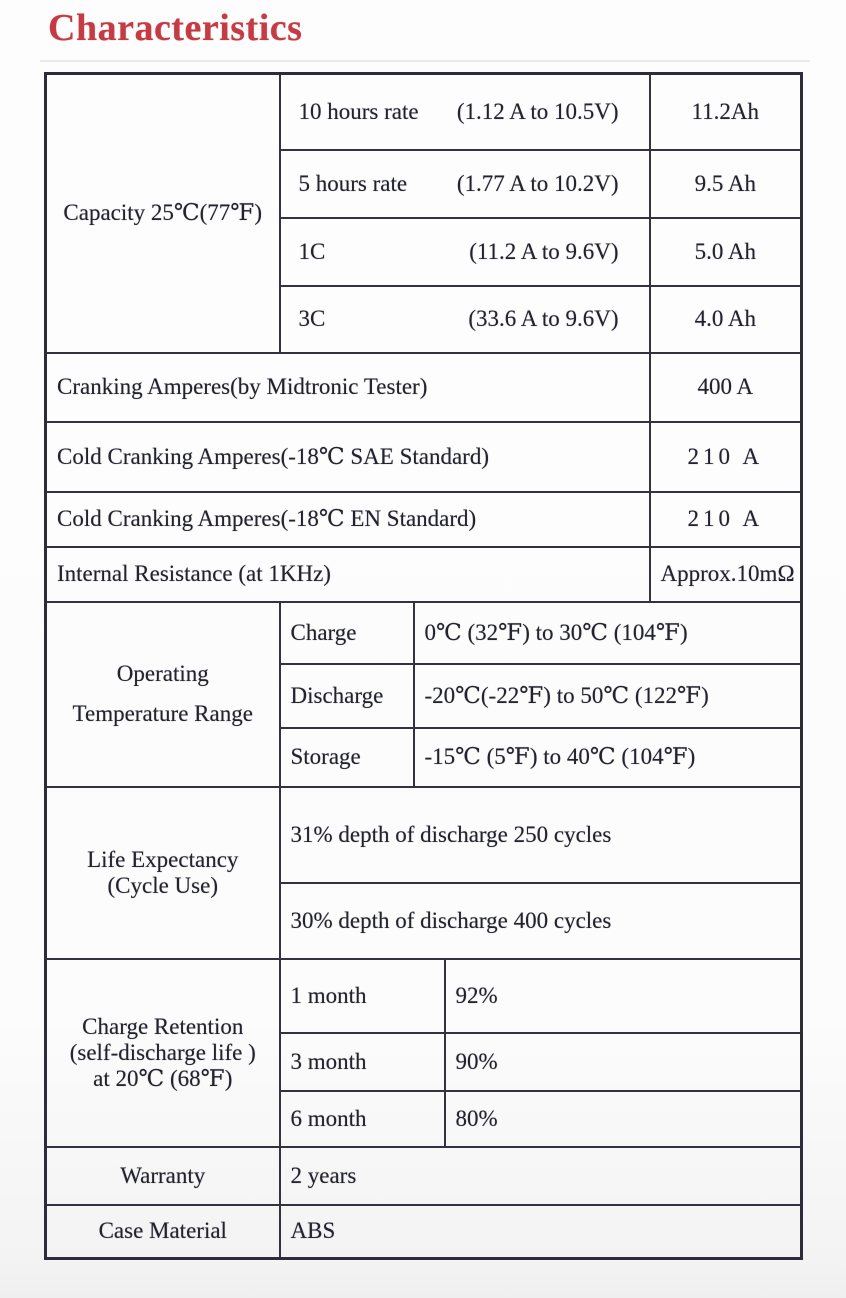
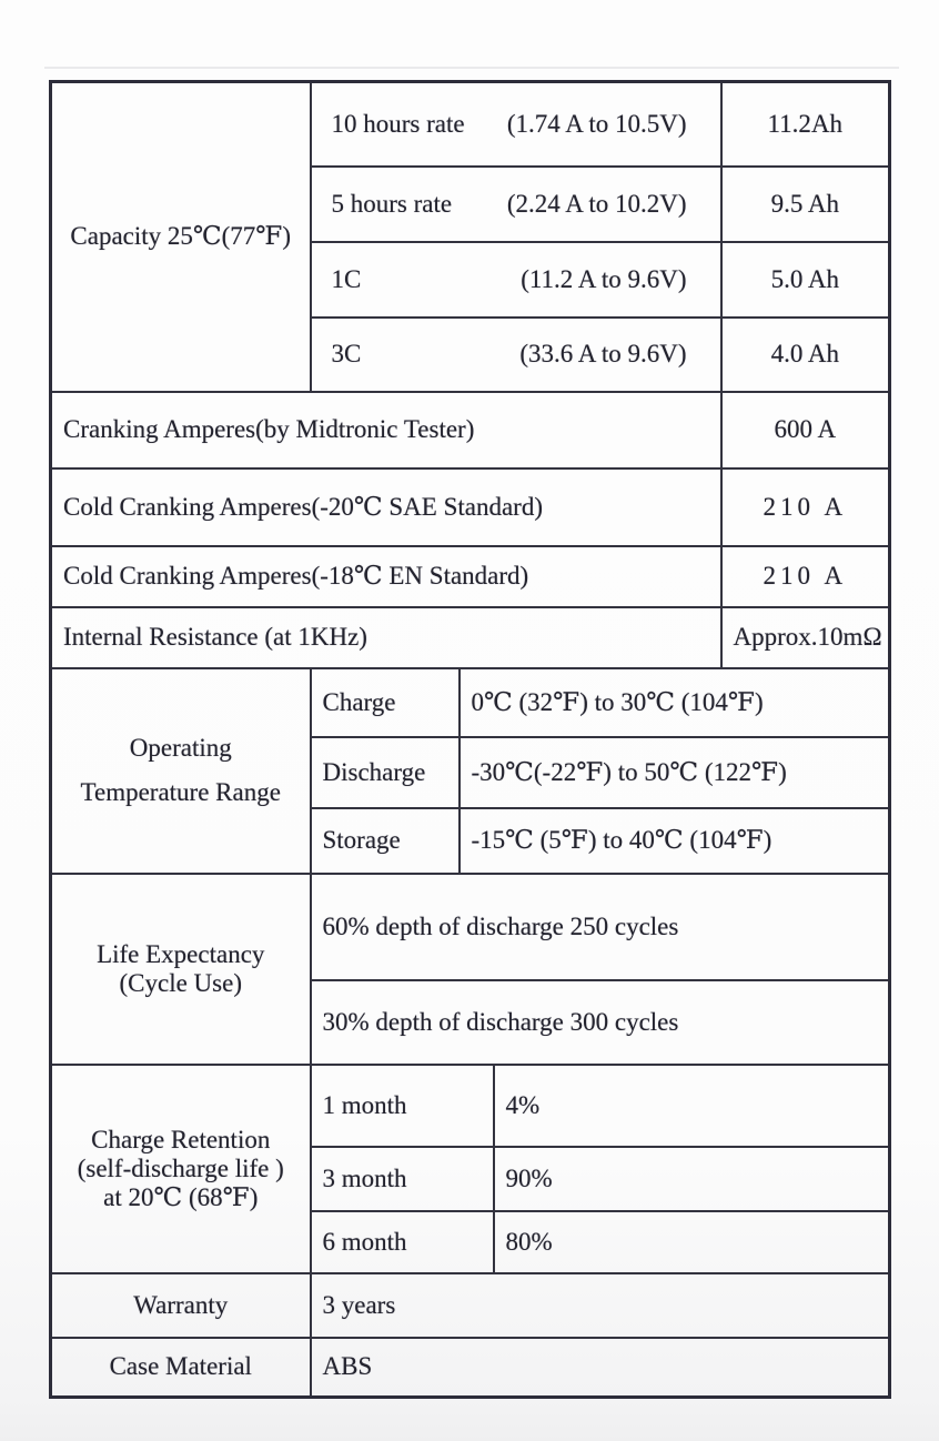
- Characteristics
- Capacity 25℃(77℉)	10 hours rate (1.12 A to 10.5V)	11.2Ah
+ Capacity 25℃(77℉)	10 hours rate (1.74 A to 10.5V)	11.2Ah
- 5 hours rate (1.77 A to 10.2V)	9.5 Ah
+ 5 hours rate (2.24 A to 10.2V)	9.5 Ah
  1C (11.2 A to 9.6V)	5.0 Ah
  3C (33.6 A to 9.6V)	4.0 Ah
- Cranking Amperes(by Midtronic Tester)	400 A
+ Cranking Amperes(by Midtronic Tester)	600 A
- Cold Cranking Amperes(-18℃ SAE Standard)	210 A
+ Cold Cranking Amperes(-20℃ SAE Standard)	210 A
  Cold Cranking Amperes(-18℃ EN Standard)	210 A
  Internal Resistance (at 1KHz)	Approx.10mΩ
  Operating Temperature Range	Charge	0℃ (32℉) to 30℃ (104℉)
- Discharge	-20℃(-22℉) to 50℃ (122℉)
+ Discharge	-30℃(-22℉) to 50℃ (122℉)
  Storage	-15℃ (5℉) to 40℃ (104℉)
- Life Expectancy (Cycle Use)	31% depth of discharge 250 cycles
+ Life Expectancy (Cycle Use)	60% depth of discharge 250 cycles
- 30% depth of discharge 400 cycles
+ 30% depth of discharge 300 cycles
- Charge Retention (self-discharge life ) at 20℃ (68℉)	1 month	92%
+ Charge Retention (self-discharge life ) at 20℃ (68℉)	1 month	4%
  3 month	90%
  6 month	80%
- Warranty	2 years
+ Warranty	3 years
  Case Material	ABS
